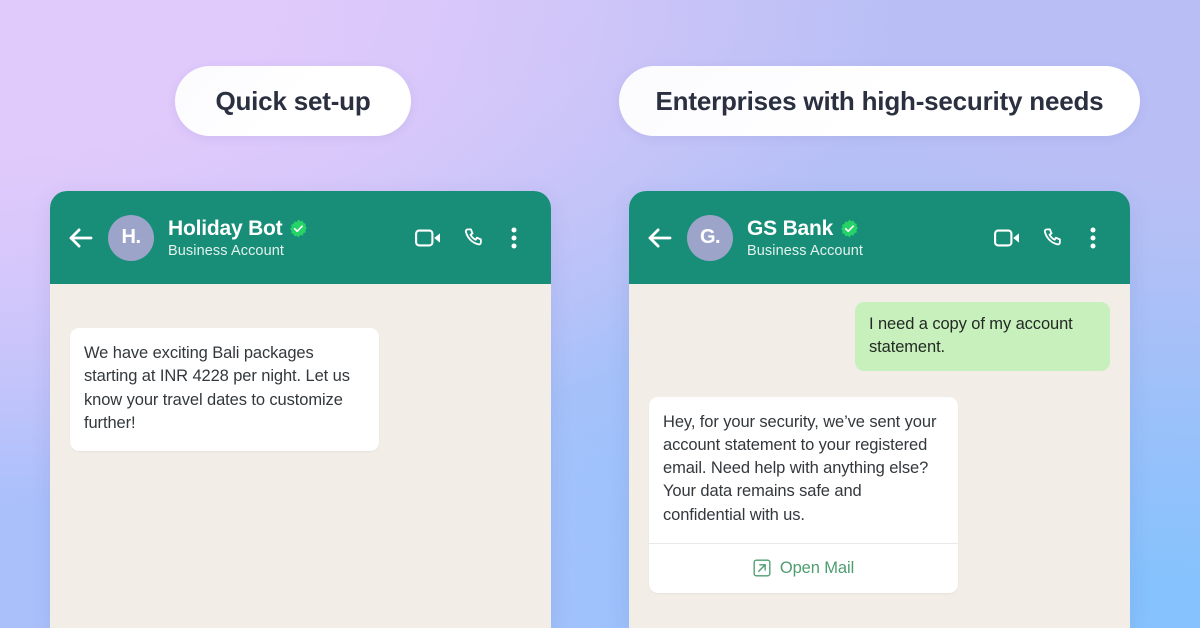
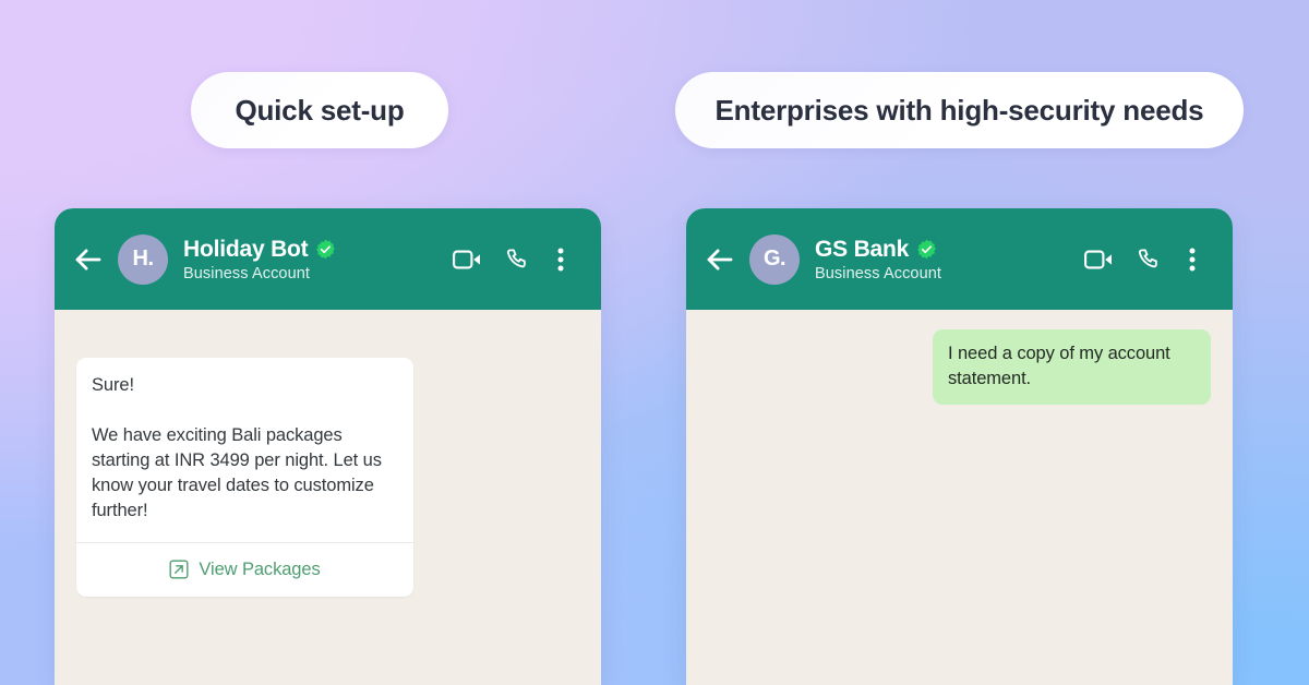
  Quick set-up
  Enterprises with high-security needs
  H.
  Holiday Bot
  Business Account
+ Sure!
- We have exciting Bali packages starting at INR 4228 per night. Let us know your travel dates to customize further!
+ We have exciting Bali packages starting at INR 3499 per night. Let us know your travel dates to customize further!
+ View Packages
  G.
  GS Bank
  Business Account
  I need a copy of my account statement.
- Hey, for your security, we’ve sent your account statement to your registered email. Need help with anything else? Your data remains safe and confidential with us.
- Open Mail
